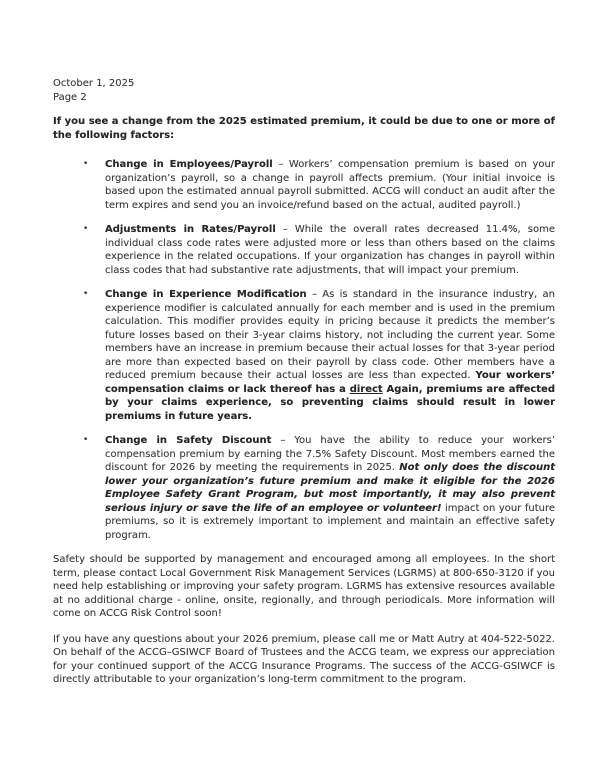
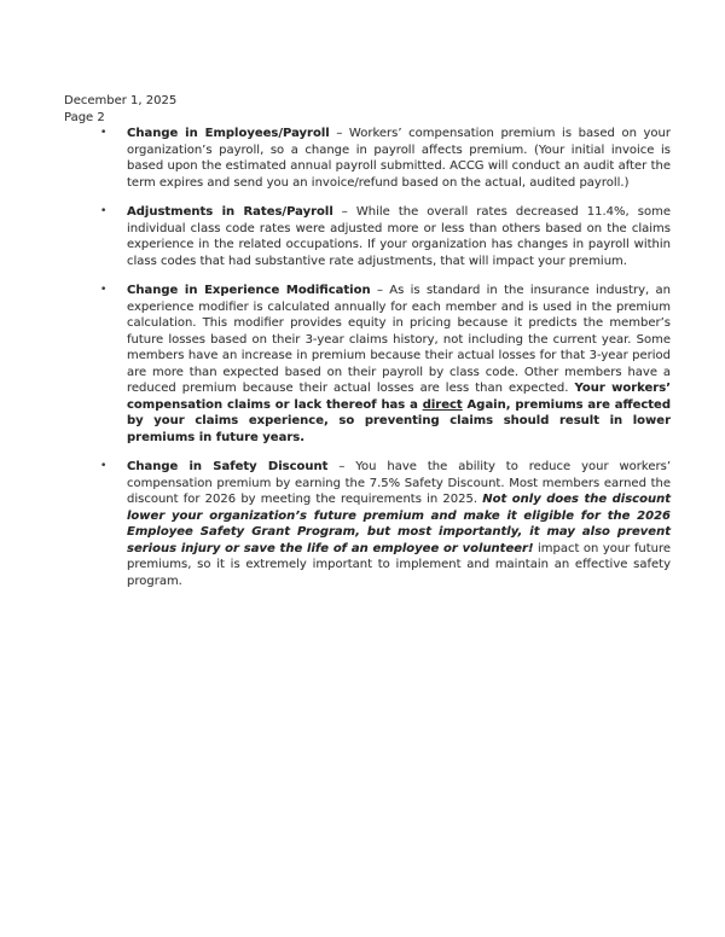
- October 1, 2025
+ December 1, 2025
  Page 2
- If you see a change from the 2025 estimated premium, it could be due to one or more of the following factors:
  •
  Change in Employees/Payroll – Workers’ compensation premium is based on your organization’s payroll, so a change in payroll affects premium. (Your initial invoice is based upon the estimated annual payroll submitted. ACCG will conduct an audit after the term expires and send you an invoice/refund based on the actual, audited payroll.)
  •
  Adjustments in Rates/Payroll – While the overall rates decreased 11.4%, some individual class code rates were adjusted more or less than others based on the claims experience in the related occupations. If your organization has changes in payroll within class codes that had substantive rate adjustments, that will impact your premium.
  •
  Change in Experience Modification – As is standard in the insurance industry, an experience modifier is calculated annually for each member and is used in the premium calculation. This modifier provides equity in pricing because it predicts the member’s future losses based on their 3-year claims history, not including the current year. Some members have an increase in premium because their actual losses for that 3-year period are more than expected based on their payroll by class code. Other members have a reduced premium because their actual losses are less than expected. Your workers’ compensation claims or lack thereof has a direct Again, premiums are affected by your claims experience, so preventing claims should result in lower premiums in future years.
  •
  Change in Safety Discount – You have the ability to reduce your workers’ compensation premium by earning the 7.5% Safety Discount. Most members earned the discount for 2026 by meeting the requirements in 2025. Not only does the discount lower your organization’s future premium and make it eligible for the 2026 Employee Safety Grant Program, but most importantly, it may also prevent serious injury or save the life of an employee or volunteer! impact on your future premiums, so it is extremely important to implement and maintain an effective safety program.
- Safety should be supported by management and encouraged among all employees. In the short term, please contact Local Government Risk Management Services (LGRMS) at 800-650-3120 if you need help establishing or improving your safety program. LGRMS has extensive resources available at no additional charge - online, onsite, regionally, and through periodicals. More information will come on ACCG Risk Control soon!
- If you have any questions about your 2026 premium, please call me or Matt Autry at 404-522-5022. On behalf of the ACCG–GSIWCF Board of Trustees and the ACCG team, we express our appreciation for your continued support of the ACCG Insurance Programs. The success of the ACCG-GSIWCF is directly attributable to your organization’s long-term commitment to the program.
